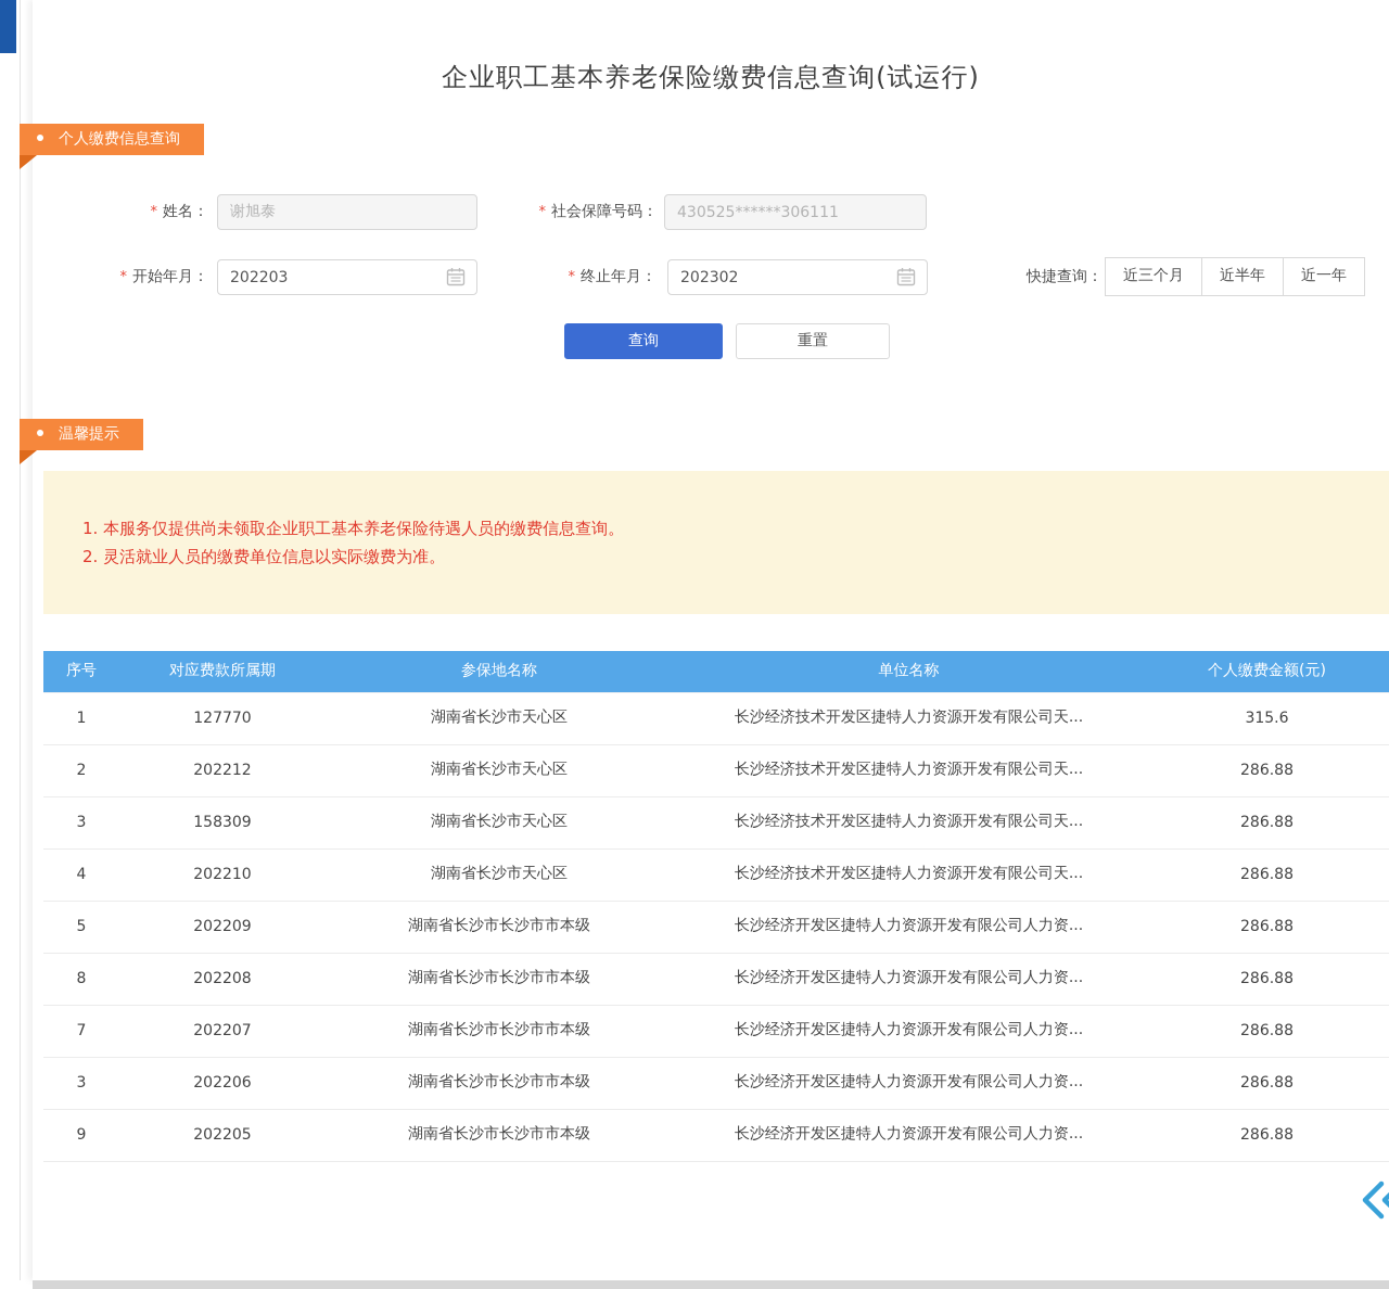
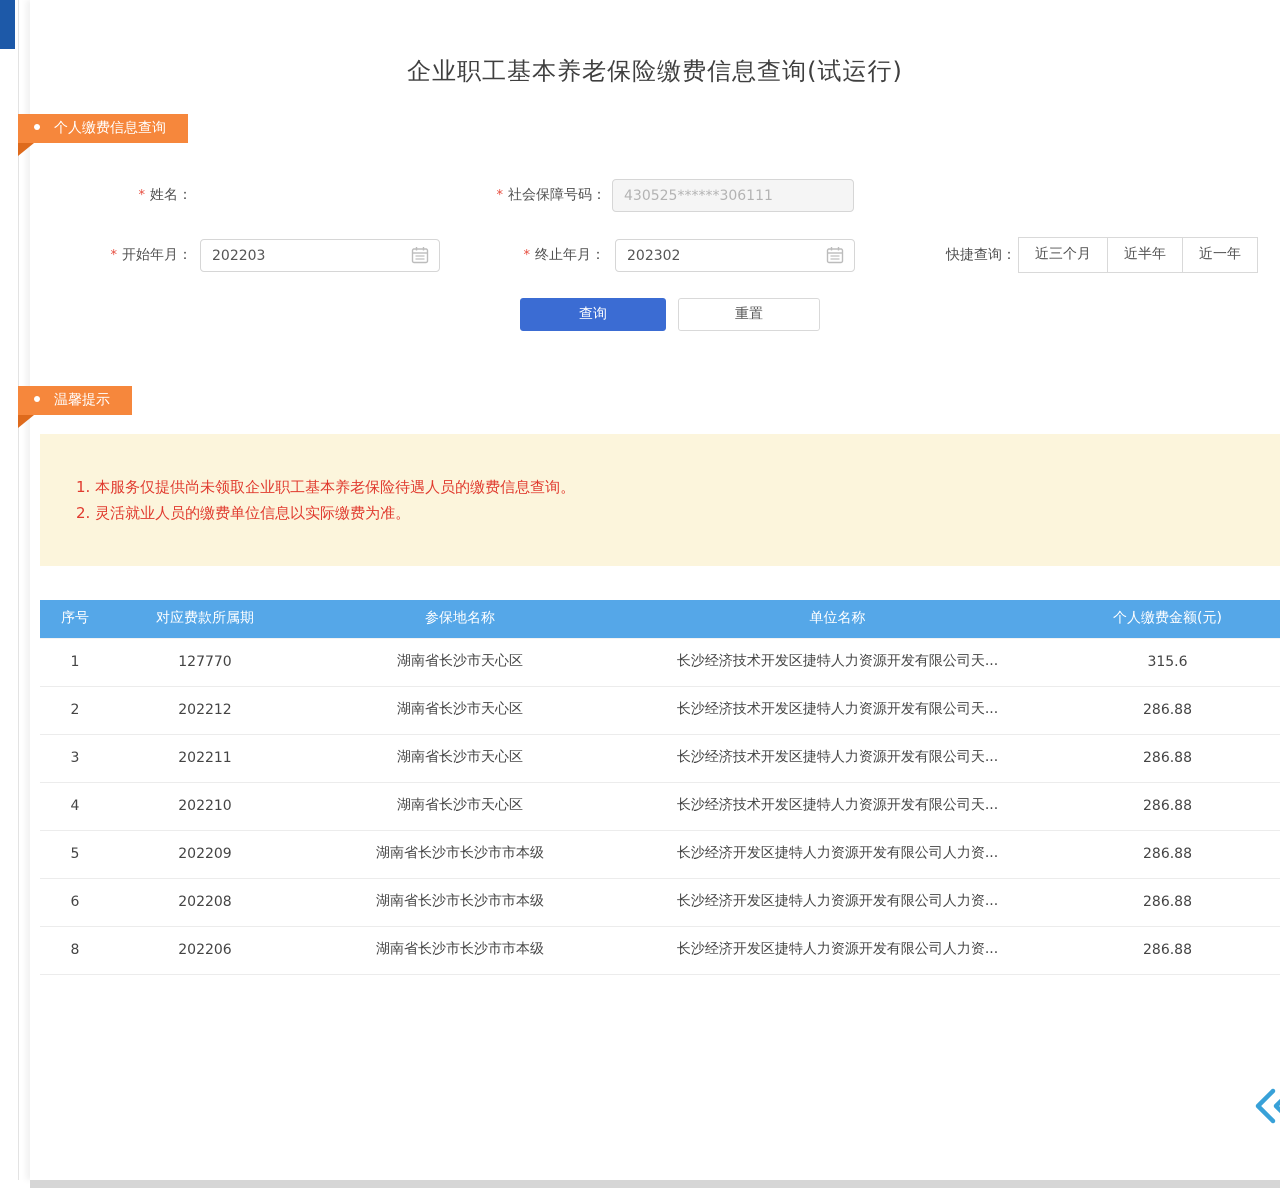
  企业职工基本养老保险缴费信息查询(试运行)
  个人缴费信息查询
  * 姓名：
- 谢旭泰
  * 社会保障号码：
  430525******306111
  * 开始年月：
  202203
  * 终止年月：
  202302
  快捷查询：
  近三个月
  近半年
  近一年
  查询
  重置
  温馨提示
  1. 本服务仅提供尚未领取企业职工基本养老保险待遇人员的缴费信息查询。
  2. 灵活就业人员的缴费单位信息以实际缴费为准。
  序号	对应费款所属期	参保地名称	单位名称	个人缴费金额(元)
  1	127770	湖南省长沙市天心区	长沙经济技术开发区捷特人力资源开发有限公司天...	315.6
  2	202212	湖南省长沙市天心区	长沙经济技术开发区捷特人力资源开发有限公司天...	286.88
- 3	158309	湖南省长沙市天心区	长沙经济技术开发区捷特人力资源开发有限公司天...	286.88
+ 3	202211	湖南省长沙市天心区	长沙经济技术开发区捷特人力资源开发有限公司天...	286.88
  4	202210	湖南省长沙市天心区	长沙经济技术开发区捷特人力资源开发有限公司天...	286.88
  5	202209	湖南省长沙市长沙市市本级	长沙经济开发区捷特人力资源开发有限公司人力资...	286.88
- 8	202208	湖南省长沙市长沙市市本级	长沙经济开发区捷特人力资源开发有限公司人力资...	286.88
+ 6	202208	湖南省长沙市长沙市市本级	长沙经济开发区捷特人力资源开发有限公司人力资...	286.88
- 7	202207	湖南省长沙市长沙市市本级	长沙经济开发区捷特人力资源开发有限公司人力资...	286.88
- 3	202206	湖南省长沙市长沙市市本级	长沙经济开发区捷特人力资源开发有限公司人力资...	286.88
+ 8	202206	湖南省长沙市长沙市市本级	长沙经济开发区捷特人力资源开发有限公司人力资...	286.88
- 9	202205	湖南省长沙市长沙市市本级	长沙经济开发区捷特人力资源开发有限公司人力资...	286.88
